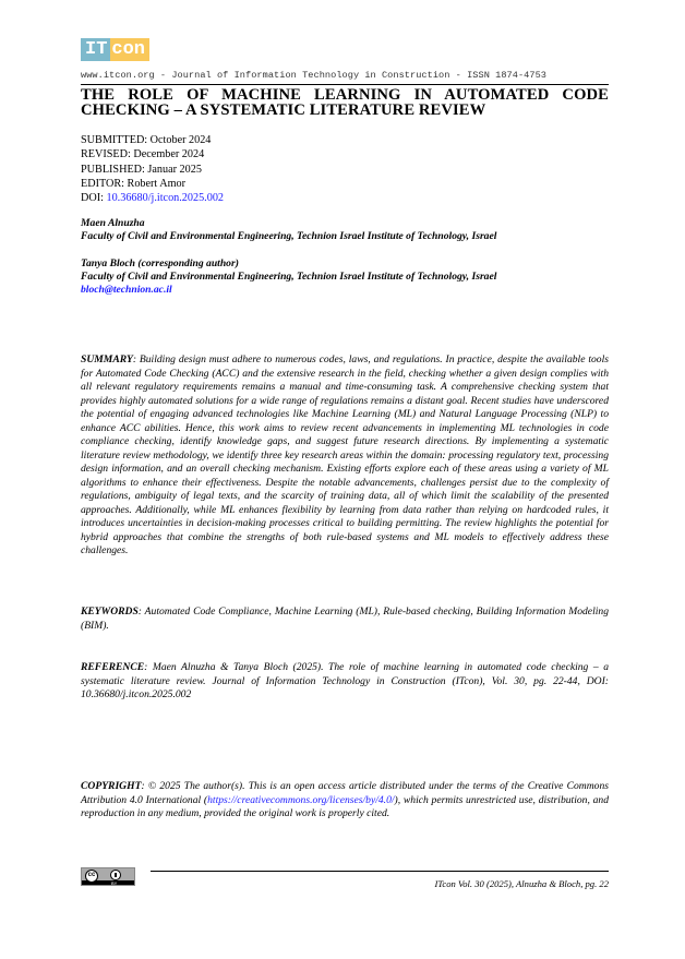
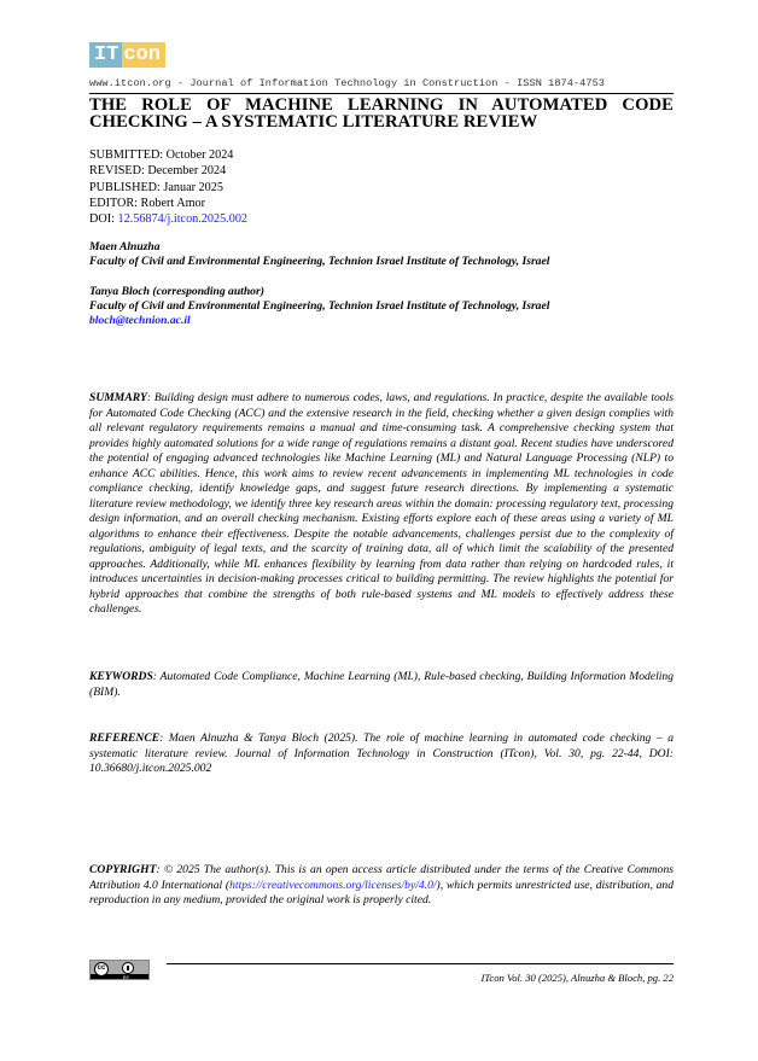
  IT
  con
  www.itcon.org - Journal of Information Technology in Construction - ISSN 1874-4753
  THE ROLE OF MACHINE LEARNING IN AUTOMATED CODE
  CHECKING – A SYSTEMATIC LITERATURE REVIEW
  SUBMITTED: October 2024
  REVISED: December 2024
  PUBLISHED: Januar 2025
  EDITOR: Robert Amor
- DOI: 10.36680/j.itcon.2025.002
+ DOI: 12.56874/j.itcon.2025.002
  Maen Alnuzha
  Faculty of Civil and Environmental Engineering, Technion Israel Institute of Technology, Israel
  Tanya Bloch (corresponding author)
  Faculty of Civil and Environmental Engineering, Technion Israel Institute of Technology, Israel
  bloch@technion.ac.il
  SUMMARY: Building design must adhere to numerous codes, laws, and regulations. In practice, despite the available tools for Automated Code Checking (ACC) and the extensive research in the field, checking whether a given design complies with all relevant regulatory requirements remains a manual and time-consuming task. A comprehensive checking system that provides highly automated solutions for a wide range of regulations remains a distant goal. Recent studies have underscored the potential of engaging advanced technologies like Machine Learning (ML) and Natural Language Processing (NLP) to enhance ACC abilities. Hence, this work aims to review recent advancements in implementing ML technologies in code compliance checking, identify knowledge gaps, and suggest future research directions. By implementing a systematic literature review methodology, we identify three key research areas within the domain: processing regulatory text, processing design information, and an overall checking mechanism. Existing efforts explore each of these areas using a variety of ML algorithms to enhance their effectiveness. Despite the notable advancements, challenges persist due to the complexity of regulations, ambiguity of legal texts, and the scarcity of training data, all of which limit the scalability of the presented approaches. Additionally, while ML enhances flexibility by learning from data rather than relying on hardcoded rules, it introduces uncertainties in decision-making processes critical to building permitting. The review highlights the potential for hybrid approaches that combine the strengths of both rule-based systems and ML models to effectively address these challenges.
  KEYWORDS: Automated Code Compliance, Machine Learning (ML), Rule-based checking, Building Information Modeling (BIM).
  REFERENCE: Maen Alnuzha & Tanya Bloch (2025). The role of machine learning in automated code checking – a systematic literature review. Journal of Information Technology in Construction (ITcon), Vol. 30, pg. 22-44, DOI: 10.36680/j.itcon.2025.002
  COPYRIGHT: © 2025 The author(s). This is an open access article distributed under the terms of the Creative Commons Attribution 4.0 International (https://creativecommons.org/licenses/by/4.0/), which permits unrestricted use, distribution, and reproduction in any medium, provided the original work is properly cited.
  ITcon Vol. 30 (2025), Alnuzha & Bloch, pg. 22
